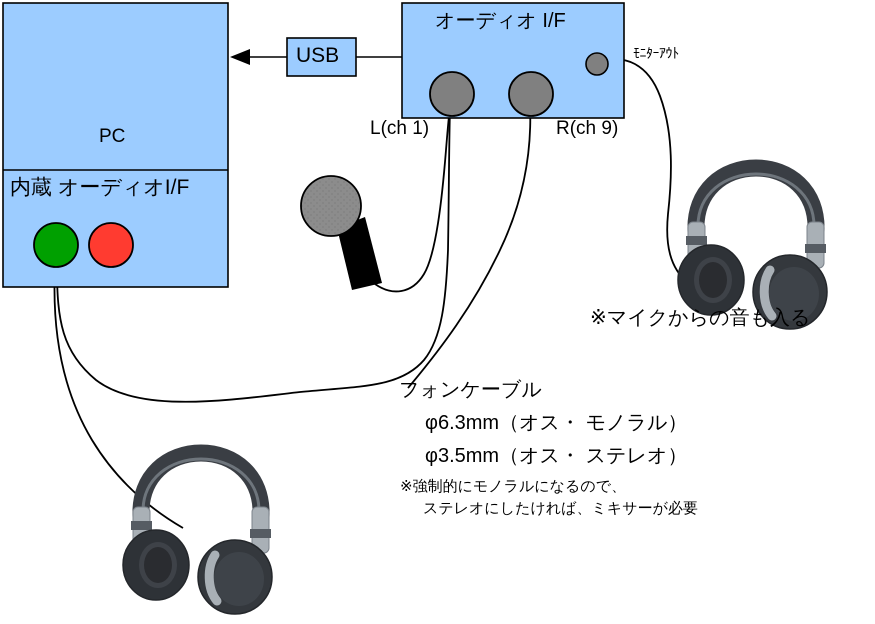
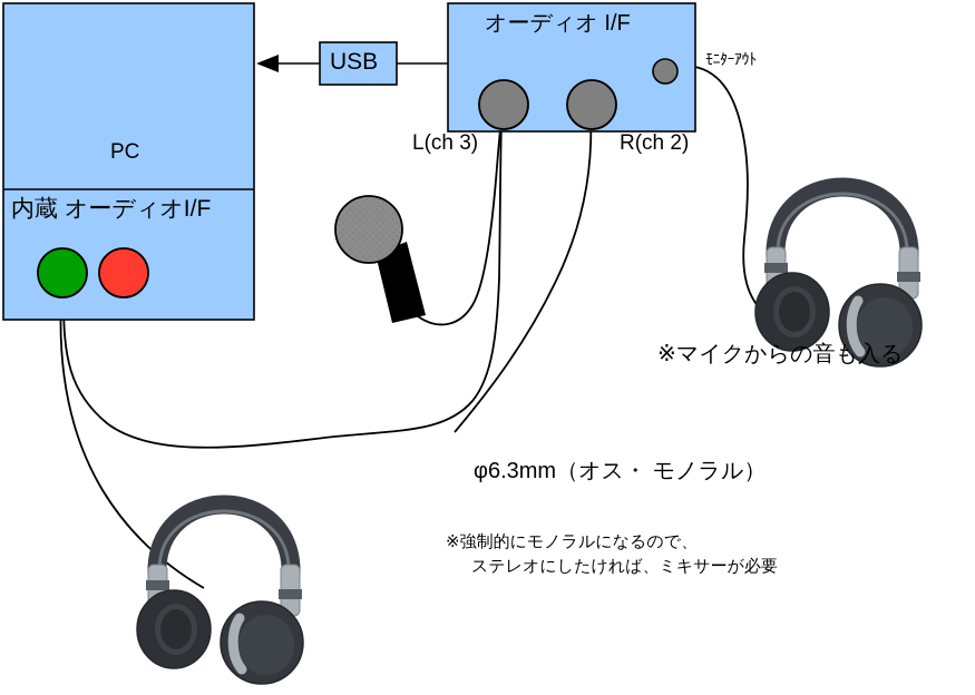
  PC
  内蔵 オーディオI/F
  USB
  オーディオ I/F
- L(ch 1)
+ L(ch 3)
- R(ch 9)
+ R(ch 2)
  ﾓﾆﾀｰｱｳﾄ
  ※マイクからの音も入る
- フォンケーブル
  φ6.3mm（オス・ モノラル）
- φ3.5mm（オス・ ステレオ）
  ※強制的にモノラルになるので、
  ステレオにしたければ、ミキサーが必要
